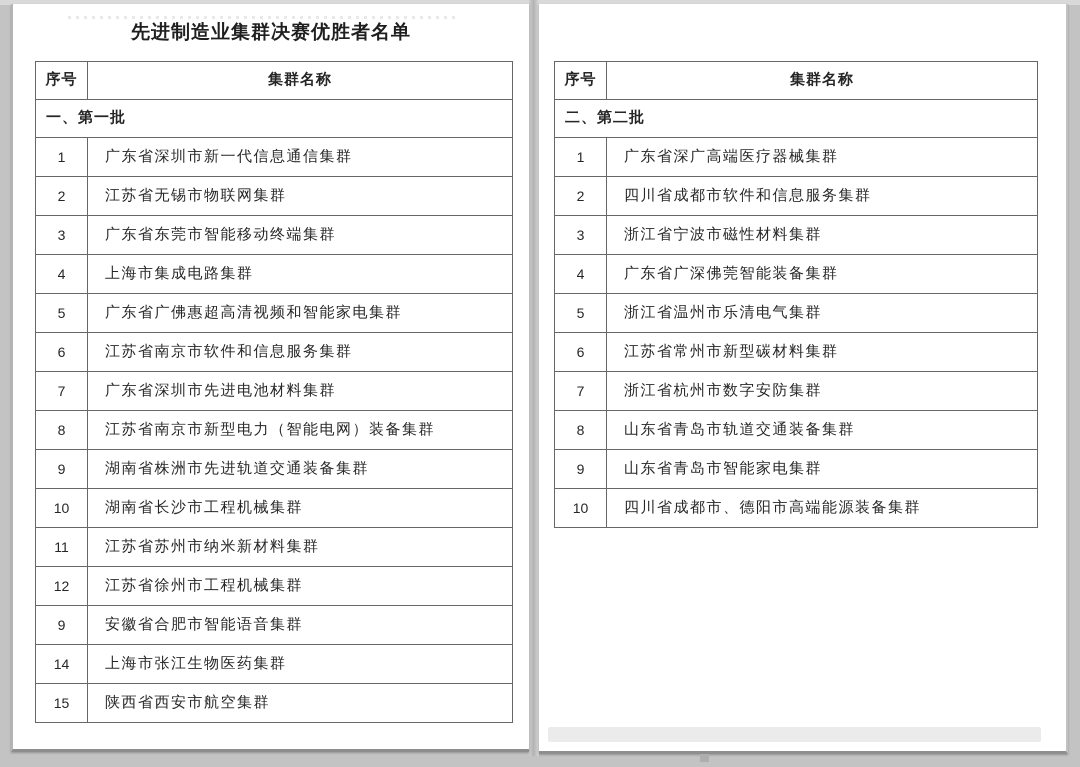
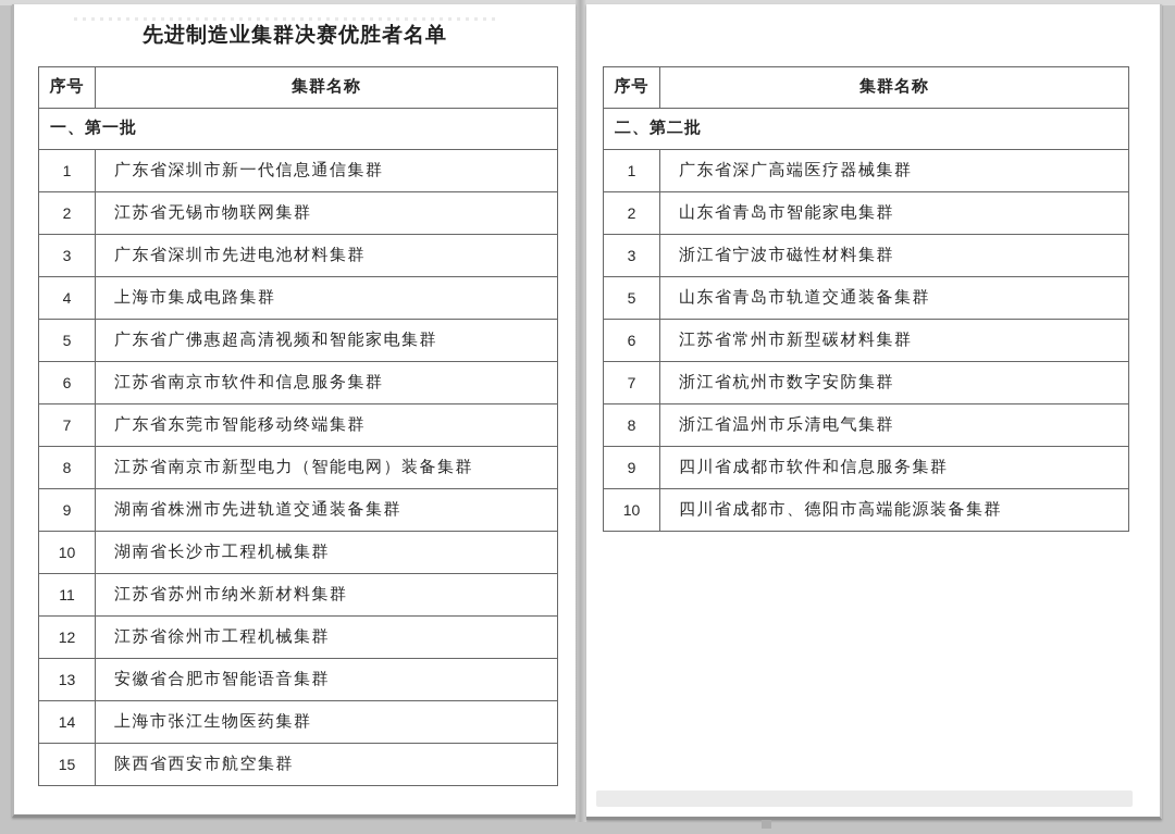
  先进制造业集群决赛优胜者名单
  序号	集群名称
  一、第一批
  1	广东省深圳市新一代信息通信集群
  2	江苏省无锡市物联网集群
- 3	广东省东莞市智能移动终端集群
+ 3	广东省深圳市先进电池材料集群
  4	上海市集成电路集群
  5	广东省广佛惠超高清视频和智能家电集群
  6	江苏省南京市软件和信息服务集群
- 7	广东省深圳市先进电池材料集群
+ 7	广东省东莞市智能移动终端集群
  8	江苏省南京市新型电力（智能电网）装备集群
  9	湖南省株洲市先进轨道交通装备集群
  10	湖南省长沙市工程机械集群
  11	江苏省苏州市纳米新材料集群
  12	江苏省徐州市工程机械集群
- 9	安徽省合肥市智能语音集群
+ 13	安徽省合肥市智能语音集群
  14	上海市张江生物医药集群
  15	陕西省西安市航空集群
  序号	集群名称
  二、第二批
  1	广东省深广高端医疗器械集群
- 2	四川省成都市软件和信息服务集群
+ 2	山东省青岛市智能家电集群
  3	浙江省宁波市磁性材料集群
- 4	广东省广深佛莞智能装备集群
- 5	浙江省温州市乐清电气集群
+ 5	山东省青岛市轨道交通装备集群
  6	江苏省常州市新型碳材料集群
  7	浙江省杭州市数字安防集群
- 8	山东省青岛市轨道交通装备集群
+ 8	浙江省温州市乐清电气集群
- 9	山东省青岛市智能家电集群
+ 9	四川省成都市软件和信息服务集群
  10	四川省成都市、德阳市高端能源装备集群
